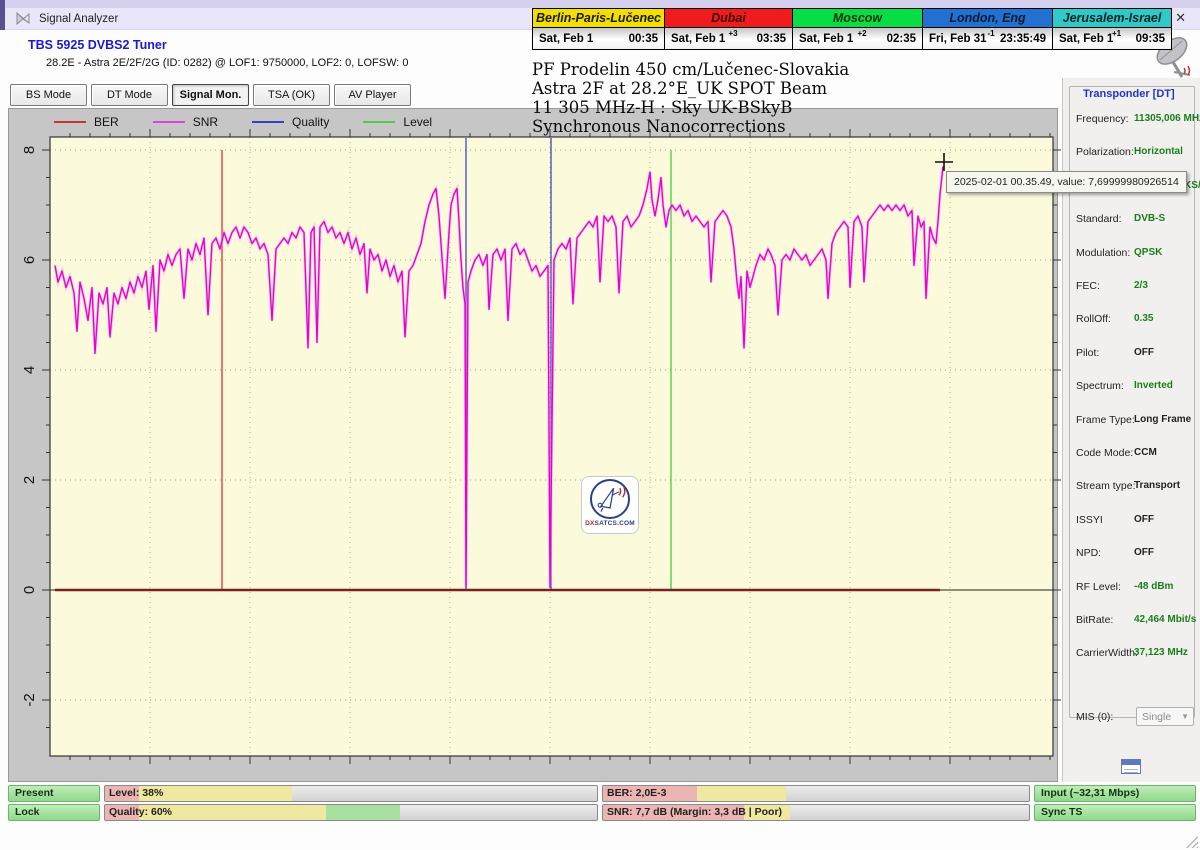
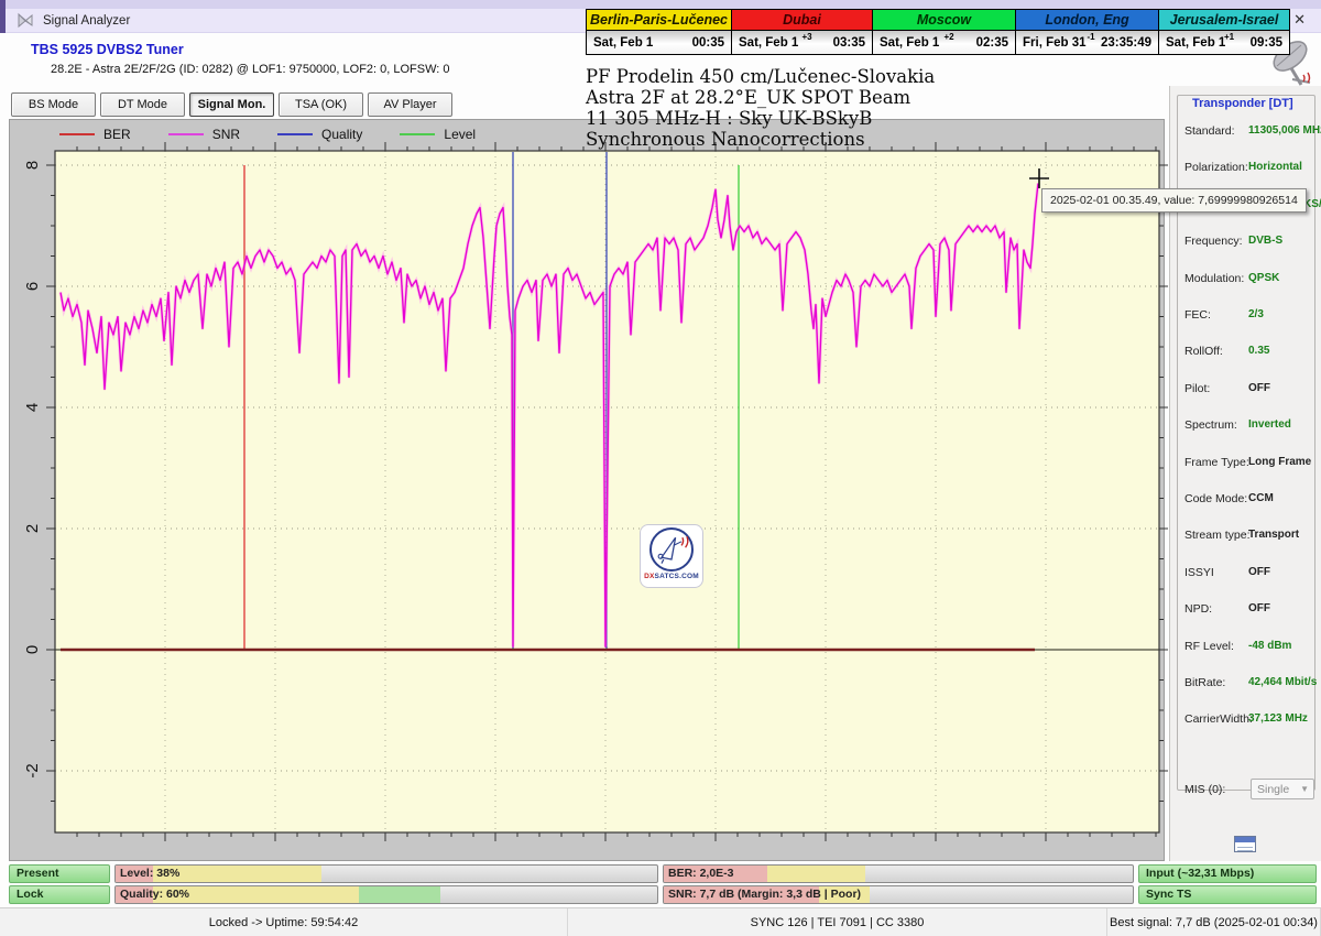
  Signal Analyzer
  ✕
  Berlin-Paris-Lučenec
  Sat, Feb 1
  00:35
  Dubai
  Sat, Feb 1
  +3
  03:35
  Moscow
  Sat, Feb 1
  +2
  02:35
  London, Eng
  Fri, Feb 31
  -1
  23:35:49
  Jerusalem-Israel
  Sat, Feb 1
  +1
  09:35
  TBS 5925 DVBS2 Tuner
  28.2E - Astra 2E/2F/2G (ID: 0282) @ LOF1: 9750000, LOF2: 0, LOFSW: 0
  BS Mode
  DT Mode
  Signal Mon.
  TSA (OK)
  AV Player
  BER
  SNR
  Quality
  Level
  PF Prodelin 450 cm/Lučenec-Slovakia
  Astra 2F at 28.2°E_UK SPOT Beam
  11 305 MHz-H : Sky UK-BSkyB
  Synchronous Nanocorrections
  2025-02-01 00.35.49, value: 7,69999980926514
  Transponder [DT]
- Frequency:
+ Standard:
  11305,006 MH
  Polarization:
  Horizontal
- Standard:
+ Frequency:
  DVB-S
  Modulation:
  QPSK
  FEC:
  2/3
  RollOff:
  0.35
  Pilot:
  OFF
  Spectrum:
  Inverted
  Frame Type:
  Long Frame
  Code Mode:
  CCM
  Stream type:
  Transport
  ISSYI
  OFF
  NPD:
  OFF
  RF Level:
  -48 dBm
  BitRate:
  42,464 Mbit/s
  CarrierWidth:
  37,123 MHz
  MIS (0):
  Single
  ▼
  Present
  Level: 38%
  BER: 2,0E-3
  Input (~32,31 Mbps)
  Lock
  Quality: 60%
  SNR: 7,7 dB (Margin: 3,3 dB | Poor)
  Sync TS
+ Locked -> Uptime: 59:54:42
+ SYNC 126 | TEI 7091 | CC 3380
+ Best signal: 7,7 dB (2025-02-01 00:34)
